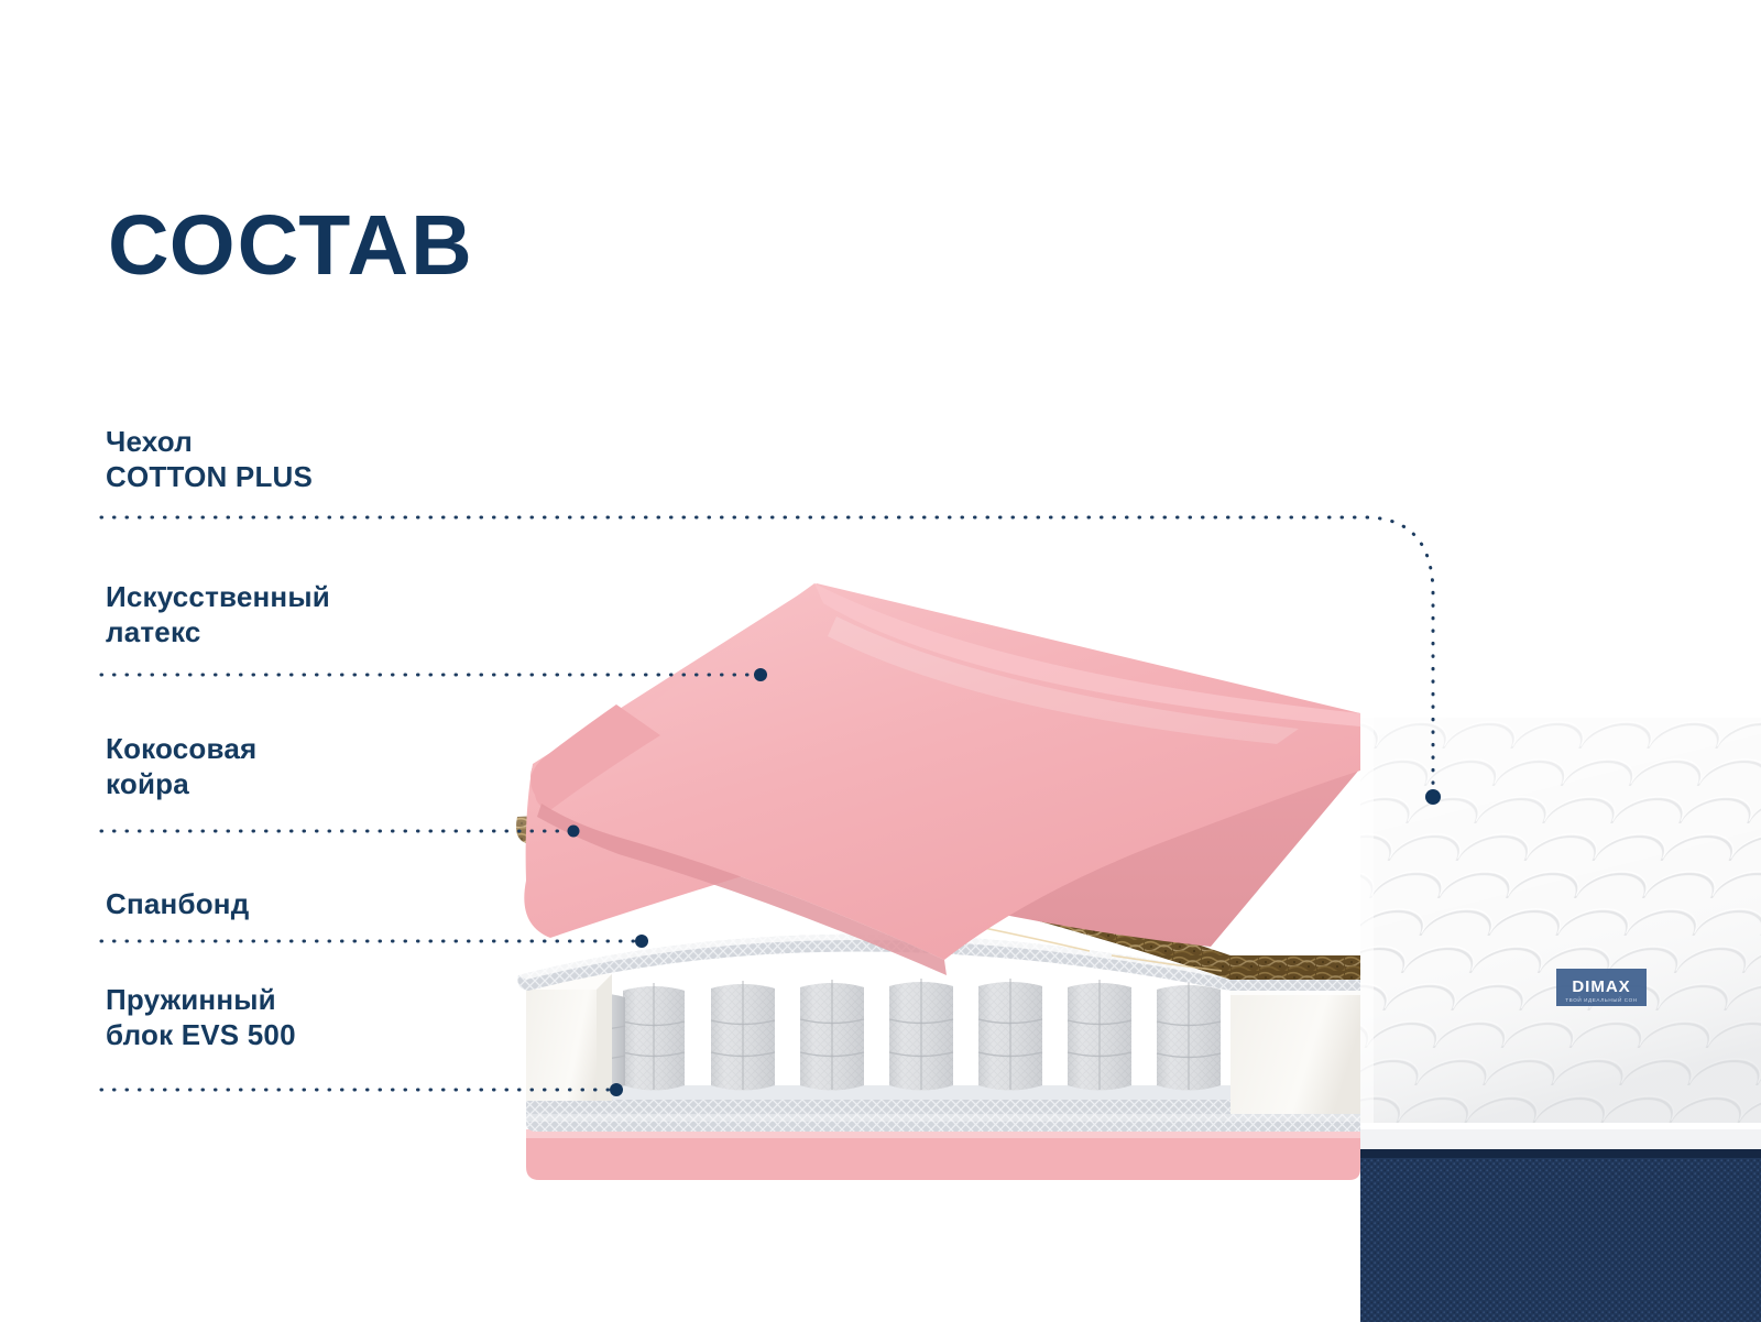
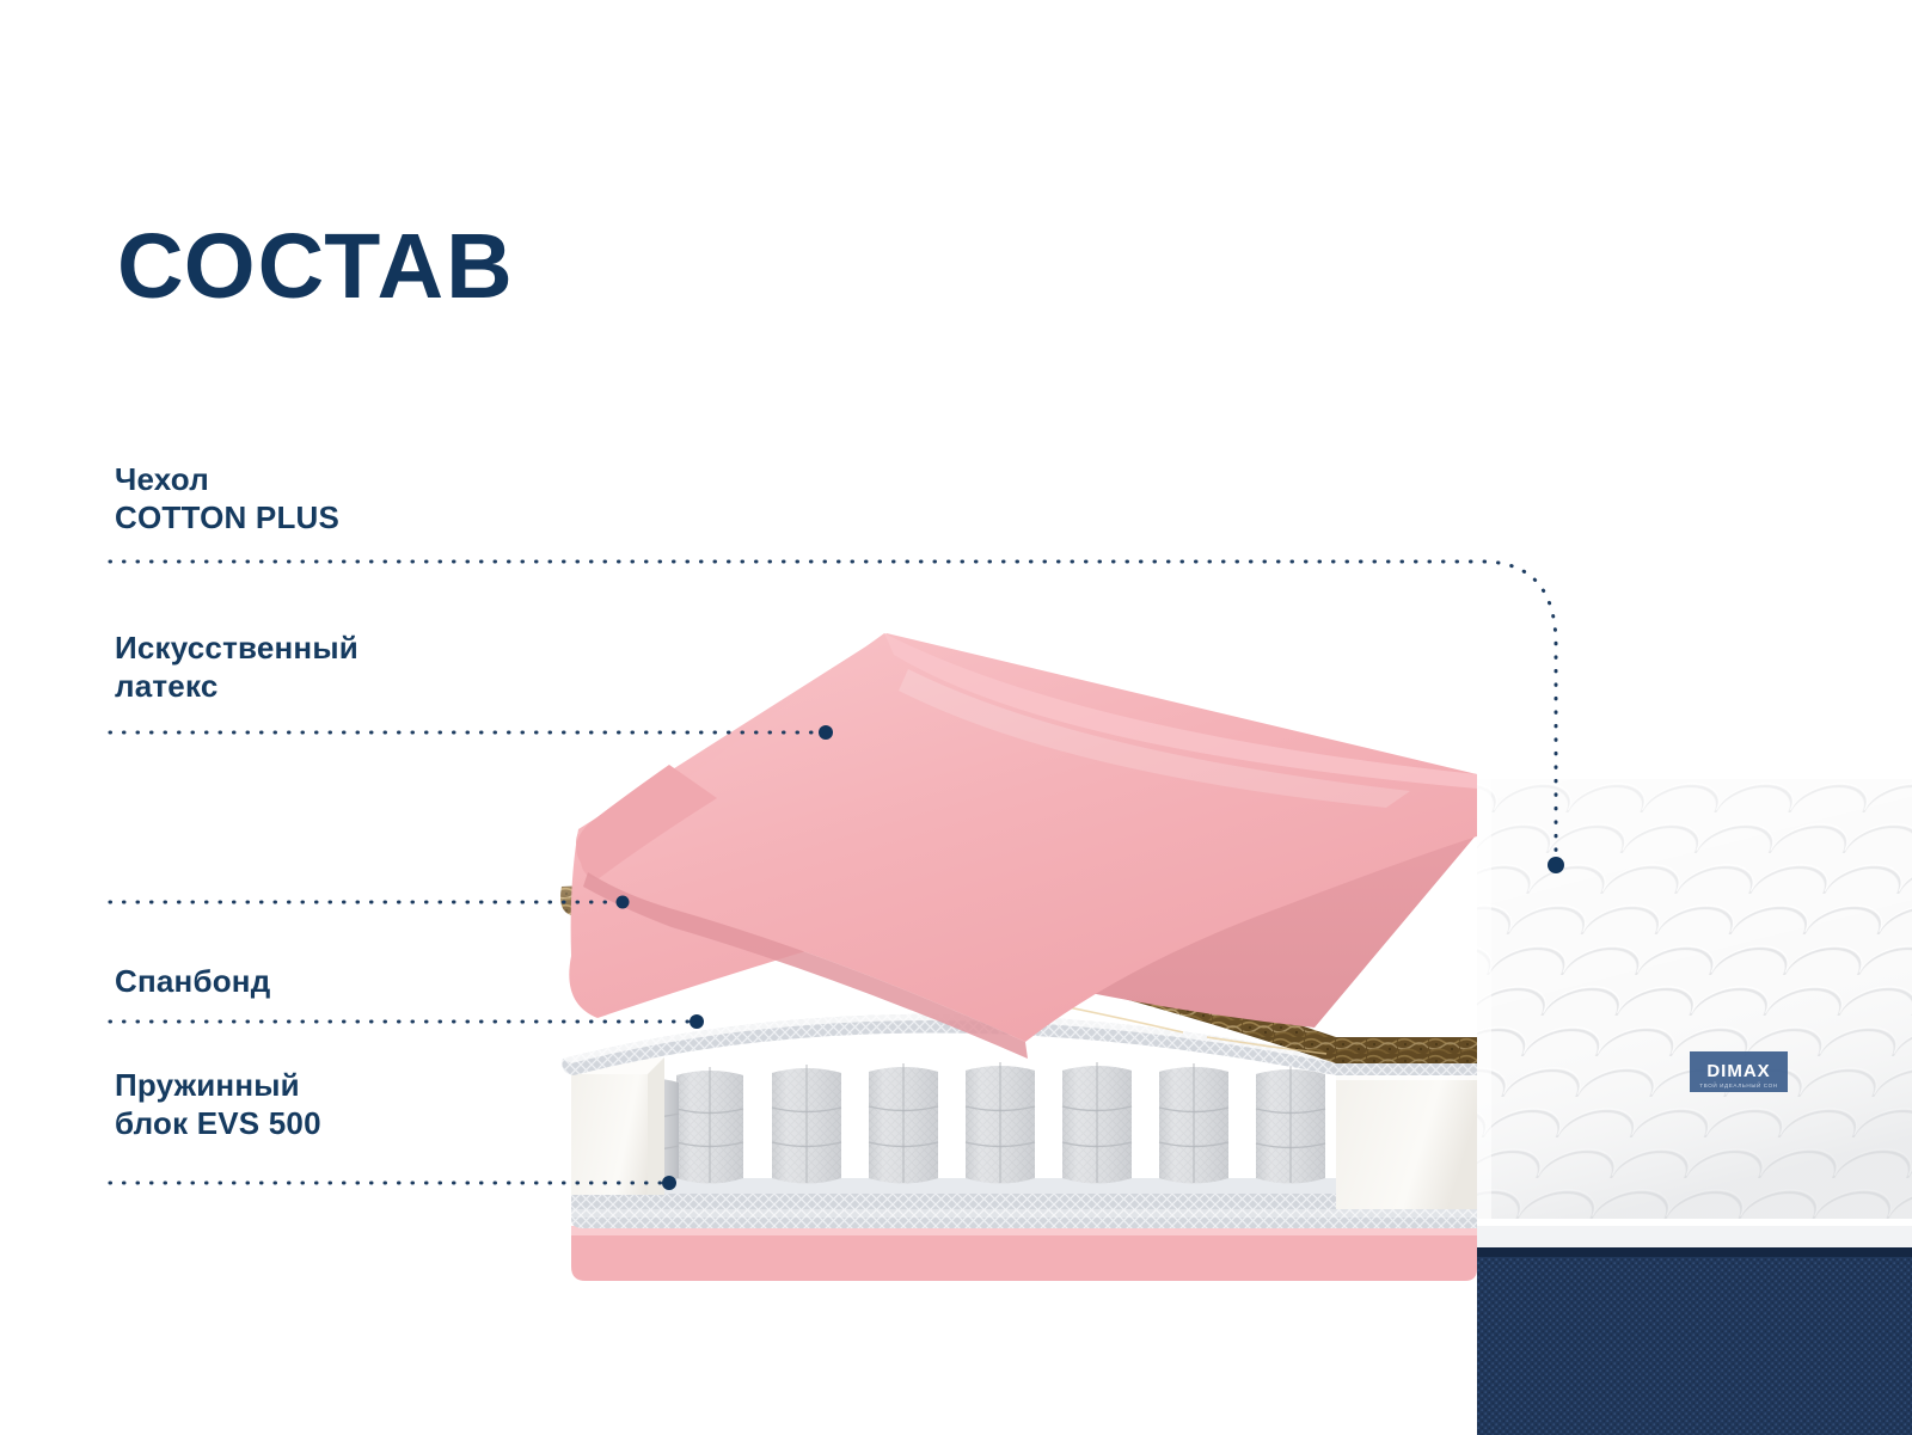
  DIMAX
  СОСТАВ
  Чехол
  COTTON PLUS
  Искусственный
  латекс
- Кокосовая
- койра
  Спанбонд
  Пружинный
  блок EVS 500
